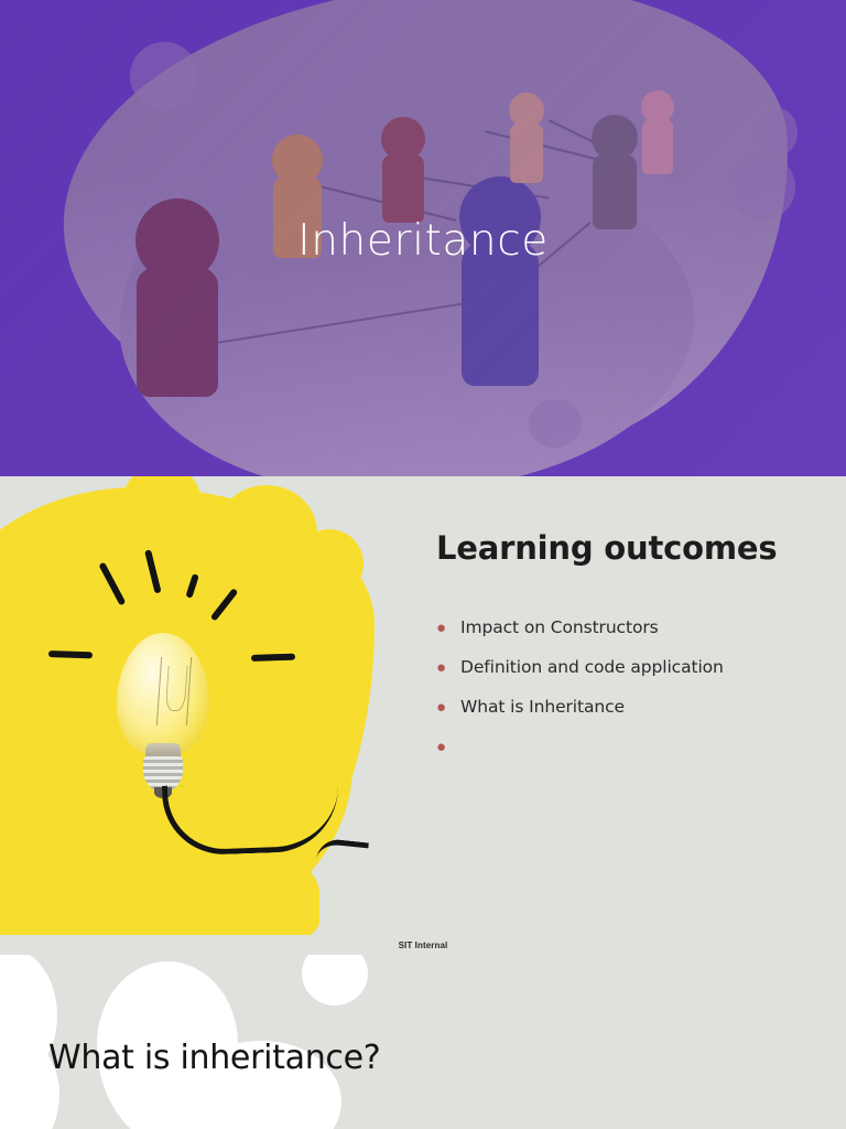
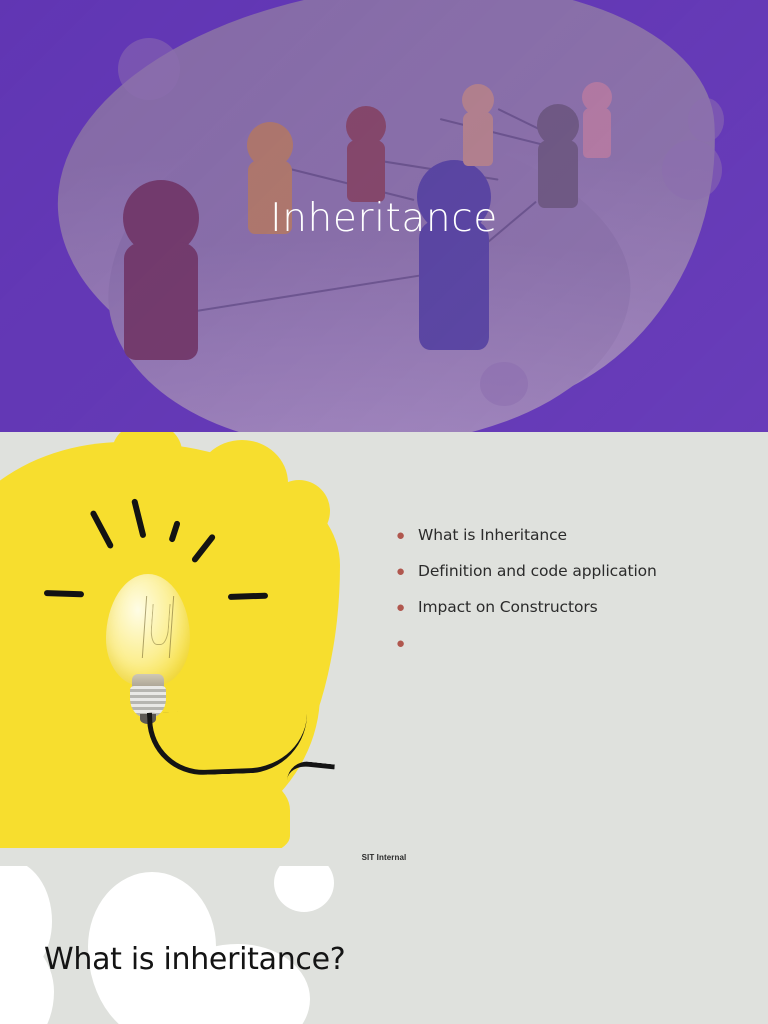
  Inheritance
- Learning outcomes
  ●
- Impact on Constructors
+ What is Inheritance
  ●
  Definition and code application
  ●
- What is Inheritance
+ Impact on Constructors
  ●
  SIT Internal
  What is inheritance?
